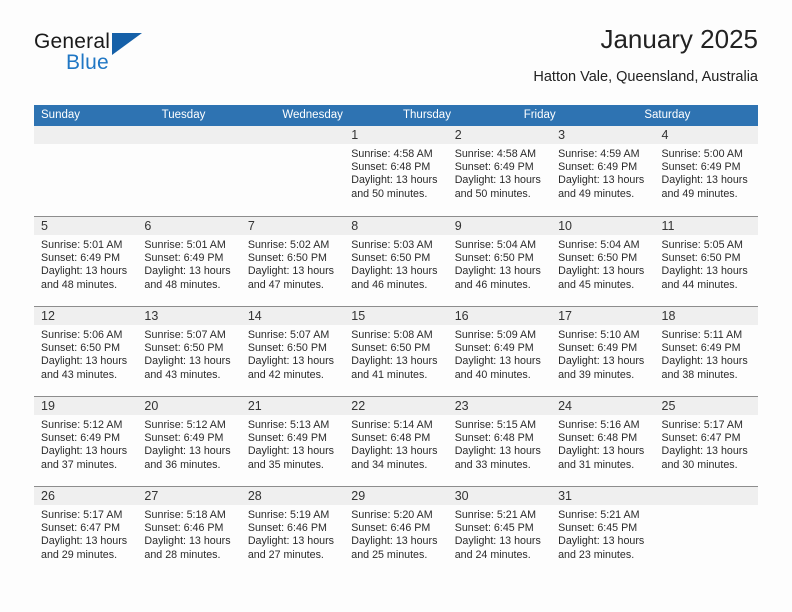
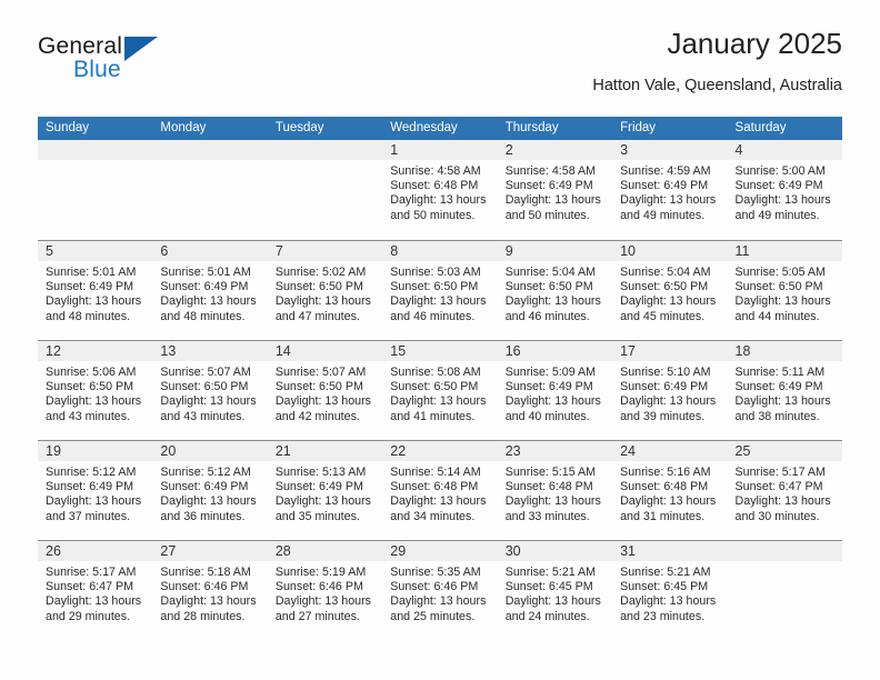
  General
  Blue
  January 2025
  Hatton Vale, Queensland, Australia
  Sunday
+ Monday
  Tuesday
  Wednesday
  Thursday
  Friday
  Saturday
  1
  Sunrise: 4:58 AM
  Sunset: 6:48 PM
  Daylight: 13 hours
  and 50 minutes.
  2
  Sunrise: 4:58 AM
  Sunset: 6:49 PM
  Daylight: 13 hours
  and 50 minutes.
  3
  Sunrise: 4:59 AM
  Sunset: 6:49 PM
  Daylight: 13 hours
  and 49 minutes.
  4
  Sunrise: 5:00 AM
  Sunset: 6:49 PM
  Daylight: 13 hours
  and 49 minutes.
  5
  Sunrise: 5:01 AM
  Sunset: 6:49 PM
  Daylight: 13 hours
  and 48 minutes.
  6
  Sunrise: 5:01 AM
  Sunset: 6:49 PM
  Daylight: 13 hours
  and 48 minutes.
  7
  Sunrise: 5:02 AM
  Sunset: 6:50 PM
  Daylight: 13 hours
  and 47 minutes.
  8
  Sunrise: 5:03 AM
  Sunset: 6:50 PM
  Daylight: 13 hours
  and 46 minutes.
  9
  Sunrise: 5:04 AM
  Sunset: 6:50 PM
  Daylight: 13 hours
  and 46 minutes.
  10
  Sunrise: 5:04 AM
  Sunset: 6:50 PM
  Daylight: 13 hours
  and 45 minutes.
  11
  Sunrise: 5:05 AM
  Sunset: 6:50 PM
  Daylight: 13 hours
  and 44 minutes.
  12
  Sunrise: 5:06 AM
  Sunset: 6:50 PM
  Daylight: 13 hours
  and 43 minutes.
  13
  Sunrise: 5:07 AM
  Sunset: 6:50 PM
  Daylight: 13 hours
  and 43 minutes.
  14
  Sunrise: 5:07 AM
  Sunset: 6:50 PM
  Daylight: 13 hours
  and 42 minutes.
  15
  Sunrise: 5:08 AM
  Sunset: 6:50 PM
  Daylight: 13 hours
  and 41 minutes.
  16
  Sunrise: 5:09 AM
  Sunset: 6:49 PM
  Daylight: 13 hours
  and 40 minutes.
  17
  Sunrise: 5:10 AM
  Sunset: 6:49 PM
  Daylight: 13 hours
  and 39 minutes.
  18
  Sunrise: 5:11 AM
  Sunset: 6:49 PM
  Daylight: 13 hours
  and 38 minutes.
  19
  Sunrise: 5:12 AM
  Sunset: 6:49 PM
  Daylight: 13 hours
  and 37 minutes.
  20
  Sunrise: 5:12 AM
  Sunset: 6:49 PM
  Daylight: 13 hours
  and 36 minutes.
  21
  Sunrise: 5:13 AM
  Sunset: 6:49 PM
  Daylight: 13 hours
  and 35 minutes.
  22
  Sunrise: 5:14 AM
  Sunset: 6:48 PM
  Daylight: 13 hours
  and 34 minutes.
  23
  Sunrise: 5:15 AM
  Sunset: 6:48 PM
  Daylight: 13 hours
  and 33 minutes.
  24
  Sunrise: 5:16 AM
  Sunset: 6:48 PM
  Daylight: 13 hours
  and 31 minutes.
  25
  Sunrise: 5:17 AM
  Sunset: 6:47 PM
  Daylight: 13 hours
  and 30 minutes.
  26
  Sunrise: 5:17 AM
  Sunset: 6:47 PM
  Daylight: 13 hours
  and 29 minutes.
  27
  Sunrise: 5:18 AM
  Sunset: 6:46 PM
  Daylight: 13 hours
  and 28 minutes.
  28
  Sunrise: 5:19 AM
  Sunset: 6:46 PM
  Daylight: 13 hours
  and 27 minutes.
  29
- Sunrise: 5:20 AM
+ Sunrise: 5:35 AM
  Sunset: 6:46 PM
  Daylight: 13 hours
  and 25 minutes.
  30
  Sunrise: 5:21 AM
  Sunset: 6:45 PM
  Daylight: 13 hours
  and 24 minutes.
  31
  Sunrise: 5:21 AM
  Sunset: 6:45 PM
  Daylight: 13 hours
  and 23 minutes.
